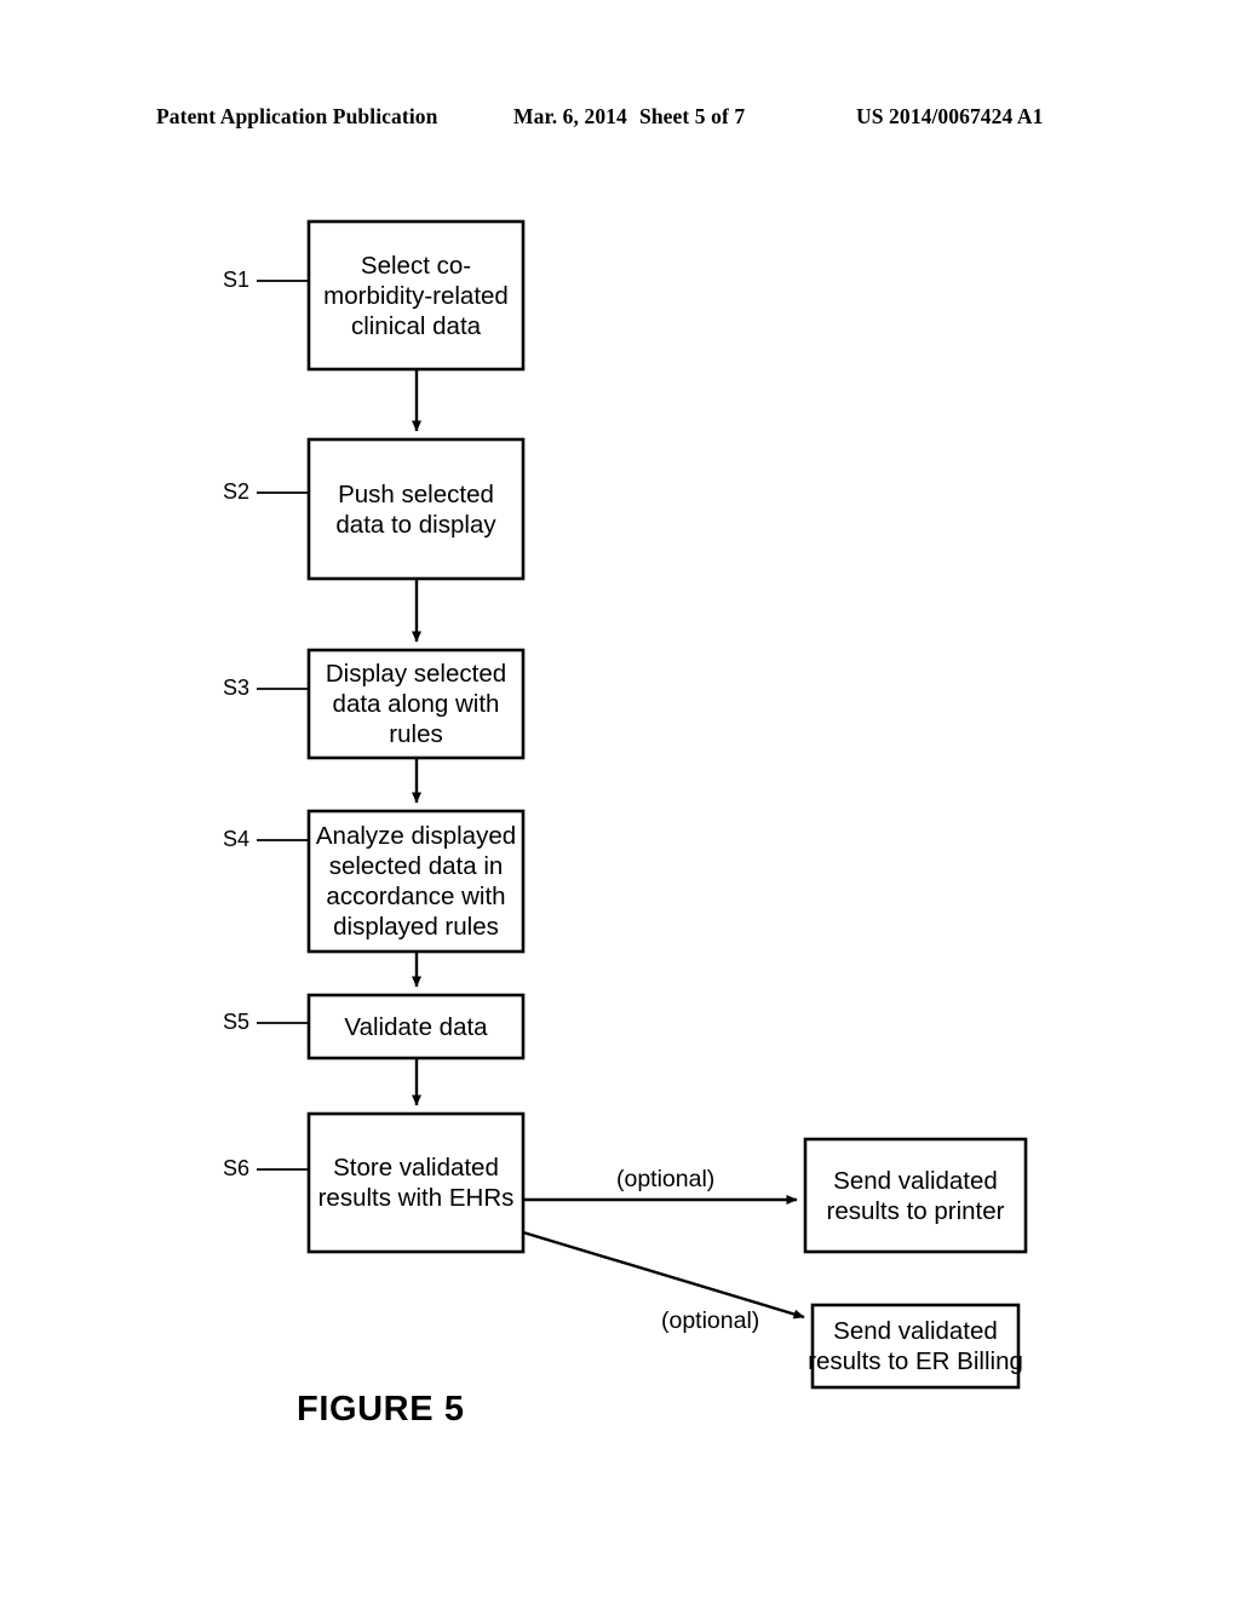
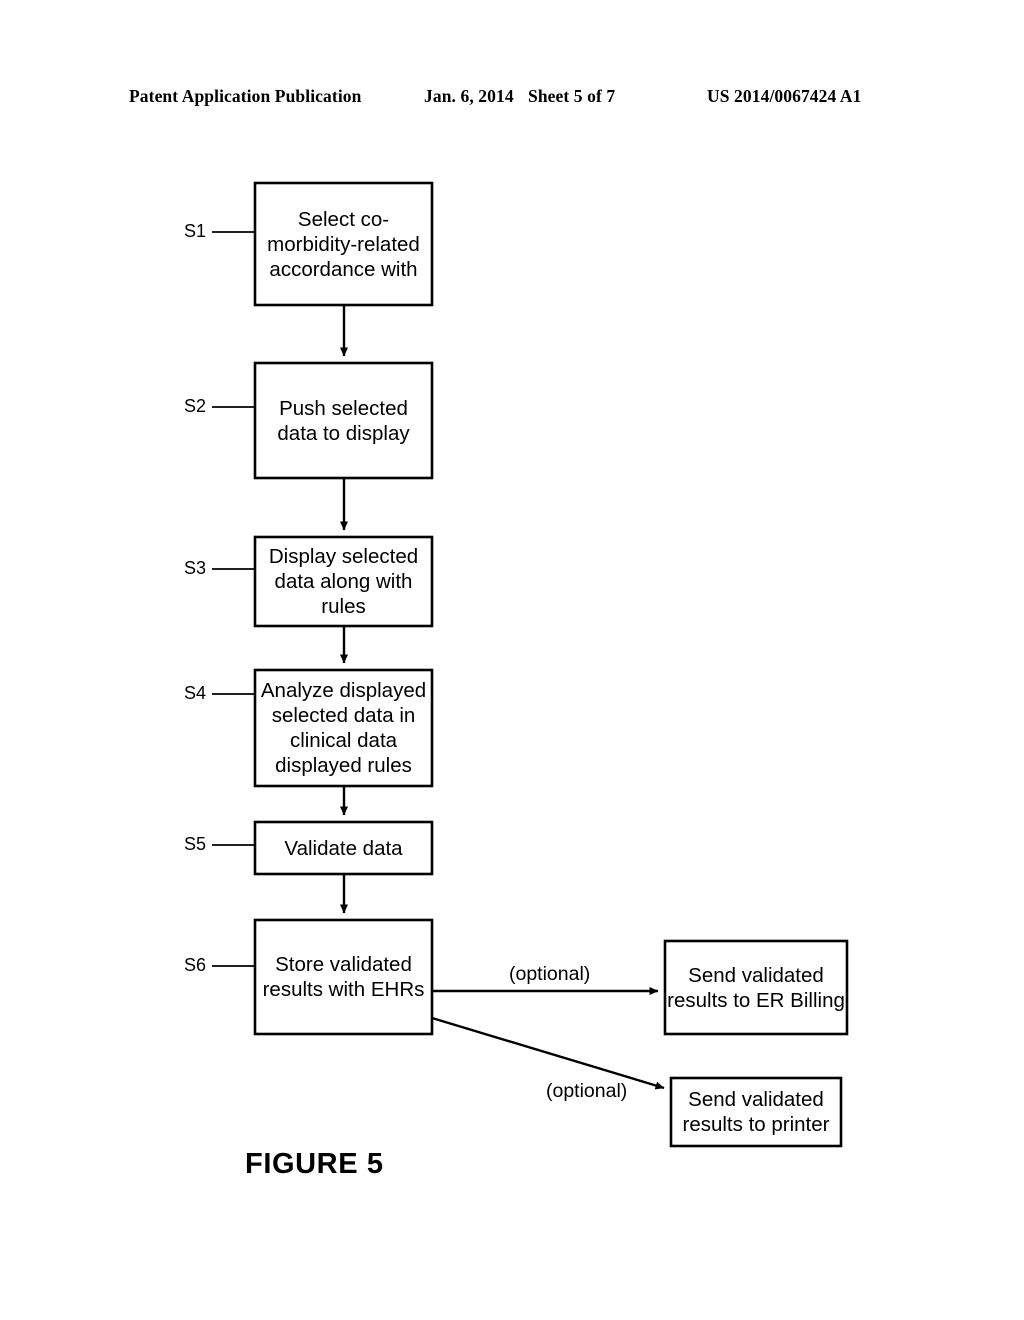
  Patent Application Publication
- Mar. 6, 2014
+ Jan. 6, 2014
  Sheet 5 of 7
  US 2014/0067424 A1
  Select co-
  morbidity-related
- clinical data
+ accordance with
  Push selected
  data to display
  Display selected
  data along with
  rules
  Analyze displayed
  selected data in
- accordance with
+ clinical data
  displayed rules
  Validate data
  Store validated
  results with EHRs
  Send validated
- results to printer
+ results to ER Billing
  Send validated
- results to ER Billing
+ results to printer
  S1
  S2
  S3
  S4
  S5
  S6
  (optional)
  (optional)
  FIGURE 5
